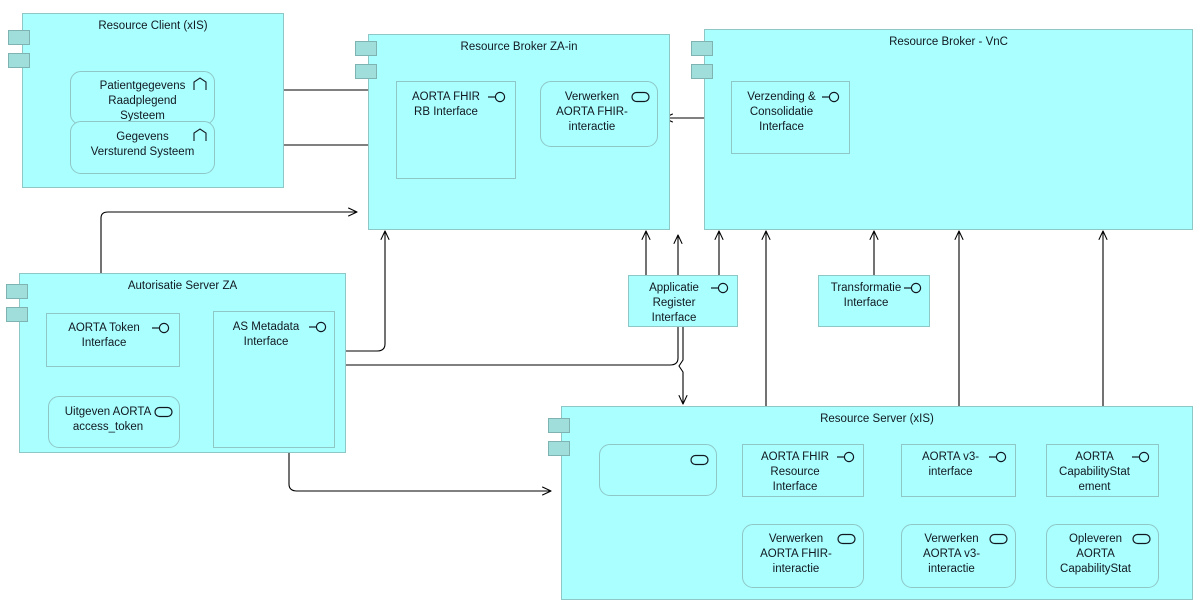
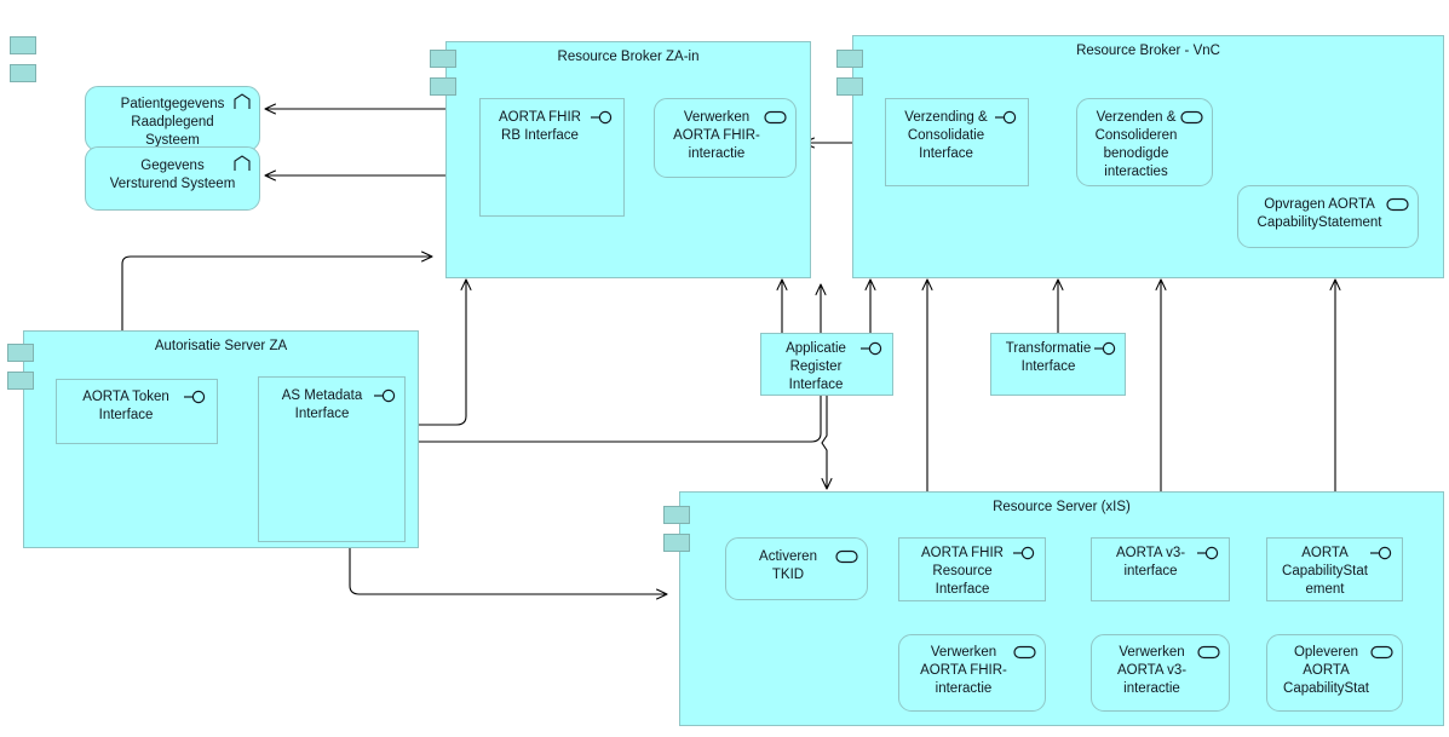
- Resource Client (xIS)
  Patientgegevens
  Raadplegend
  Systeem
  Gegevens
  Versturend Systeem
  Resource Broker ZA-in
  AORTA FHIR
  RB Interface
  Verwerken
  AORTA FHIR-
  interactie
  Resource Broker - VnC
  Verzending &
  Consolidatie
  Interface
+ Verzenden &
+ Consolideren
+ benodigde
+ interacties
+ Opvragen AORTA
+ CapabilityStatement
  Autorisatie Server ZA
  AORTA Token
  Interface
  AS Metadata
  Interface
- Uitgeven AORTA
- access_token
  Applicatie
  Register
  Interface
  Transformatie
  Interface
  Resource Server (xIS)
+ Activeren
+ TKID
  AORTA FHIR
  Resource
  Interface
  Verwerken
  AORTA FHIR-
  interactie
  AORTA v3-
  interface
  Verwerken
  AORTA v3-
  interactie
  AORTA
  CapabilityStat
  ement
  Opleveren
  AORTA
  CapabilityStat
